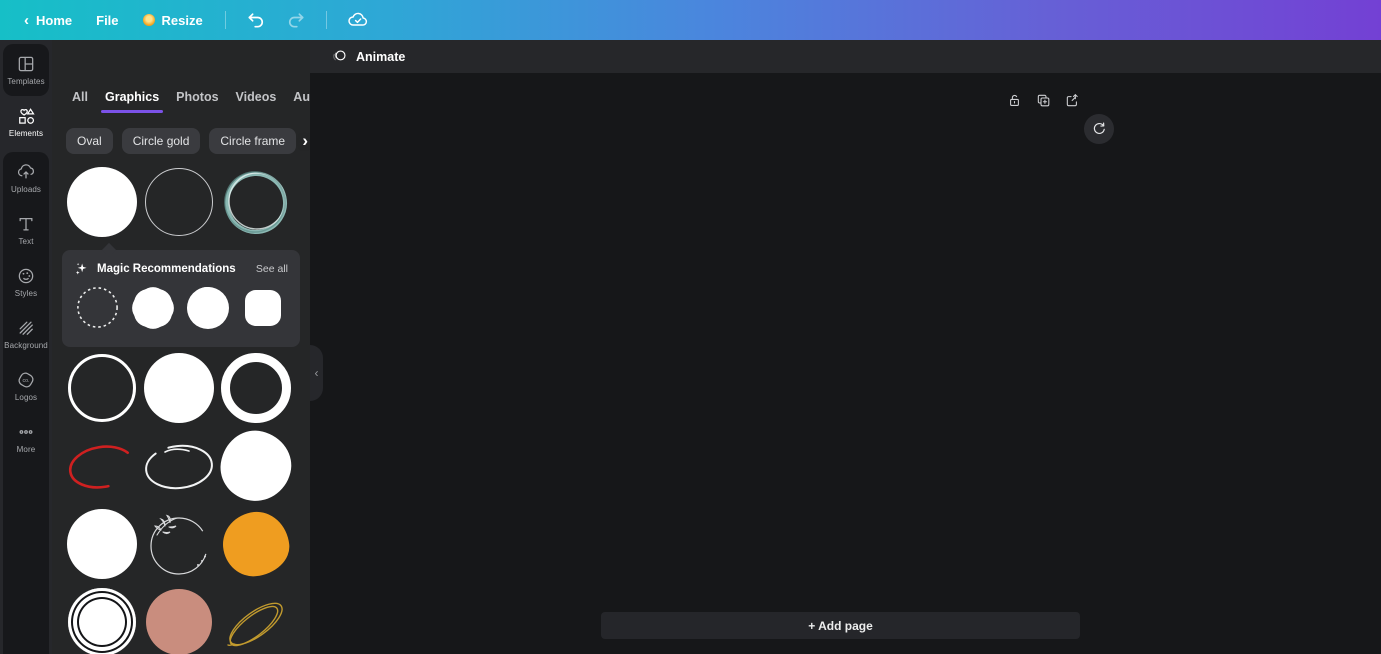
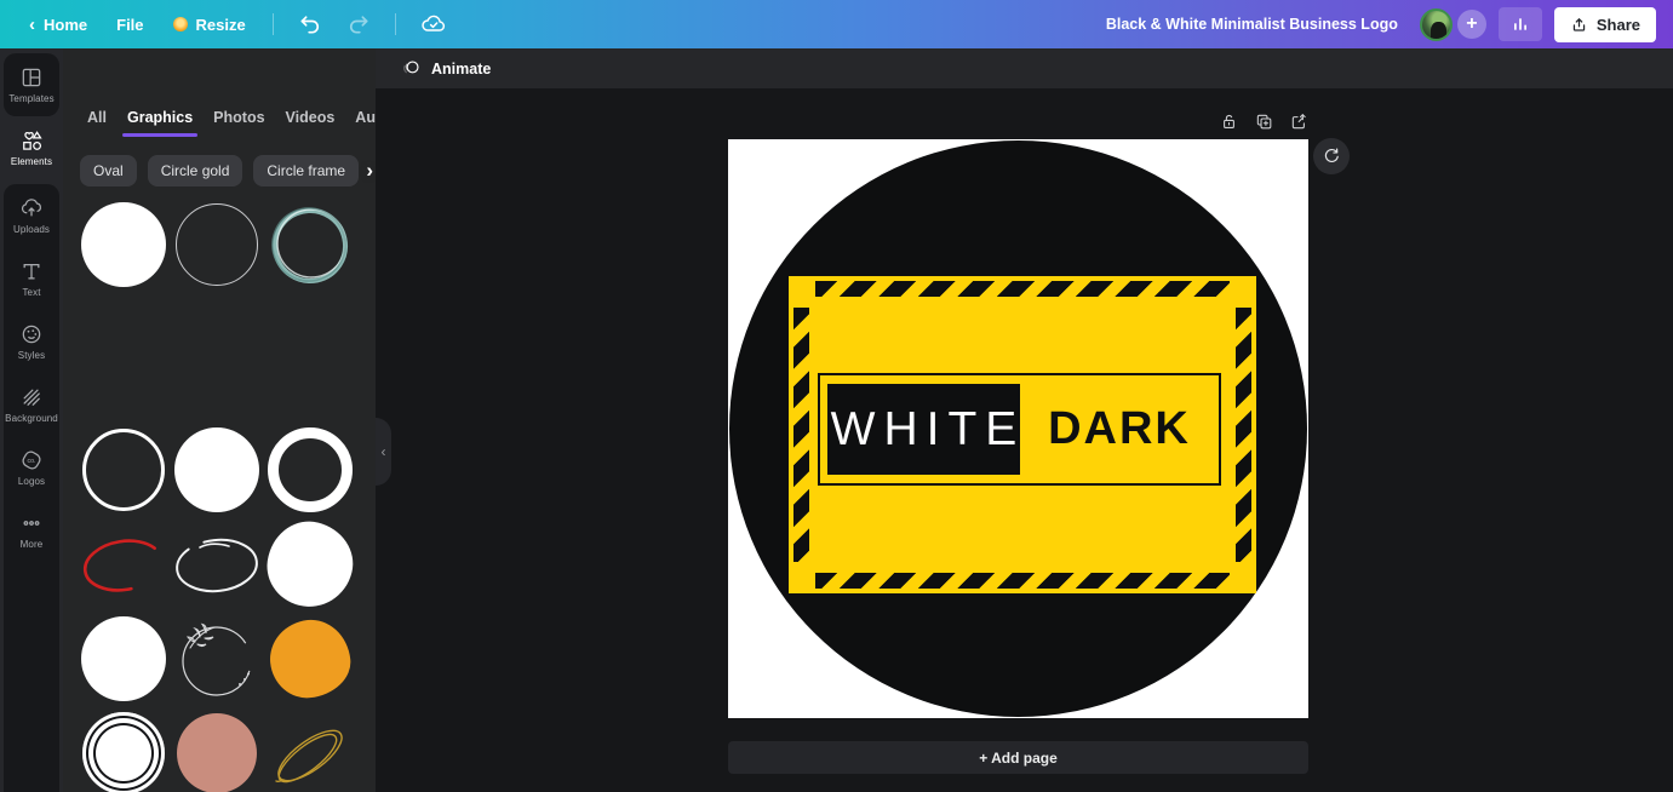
  ‹
  Home
  File
  Resize
+ Black & White Minimalist Business Logo
+ +
+ Share
  Templates
  Elements
  Uploads
  Text
  Styles
  Background
  Logos
  More
  All
  Graphics
  Photos
  Videos
  Oval
  Circle gold
  Circle frame
  ›
- Magic Recommendations
- See all
  Animate
  ‹
+ WHITE
+ DARK
  + Add page
